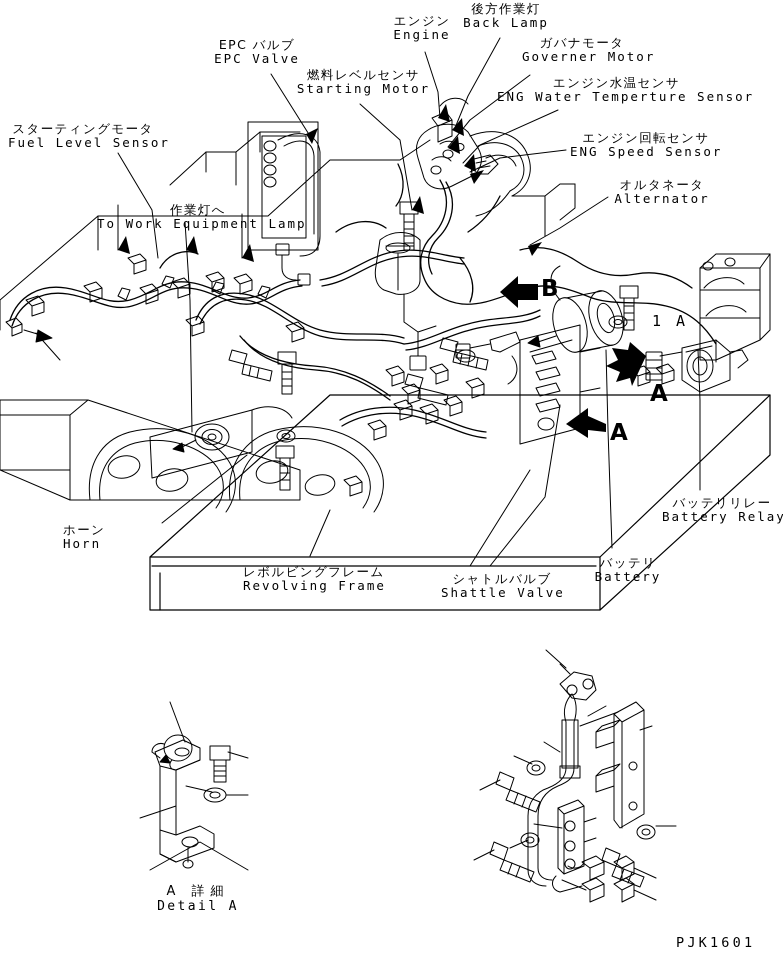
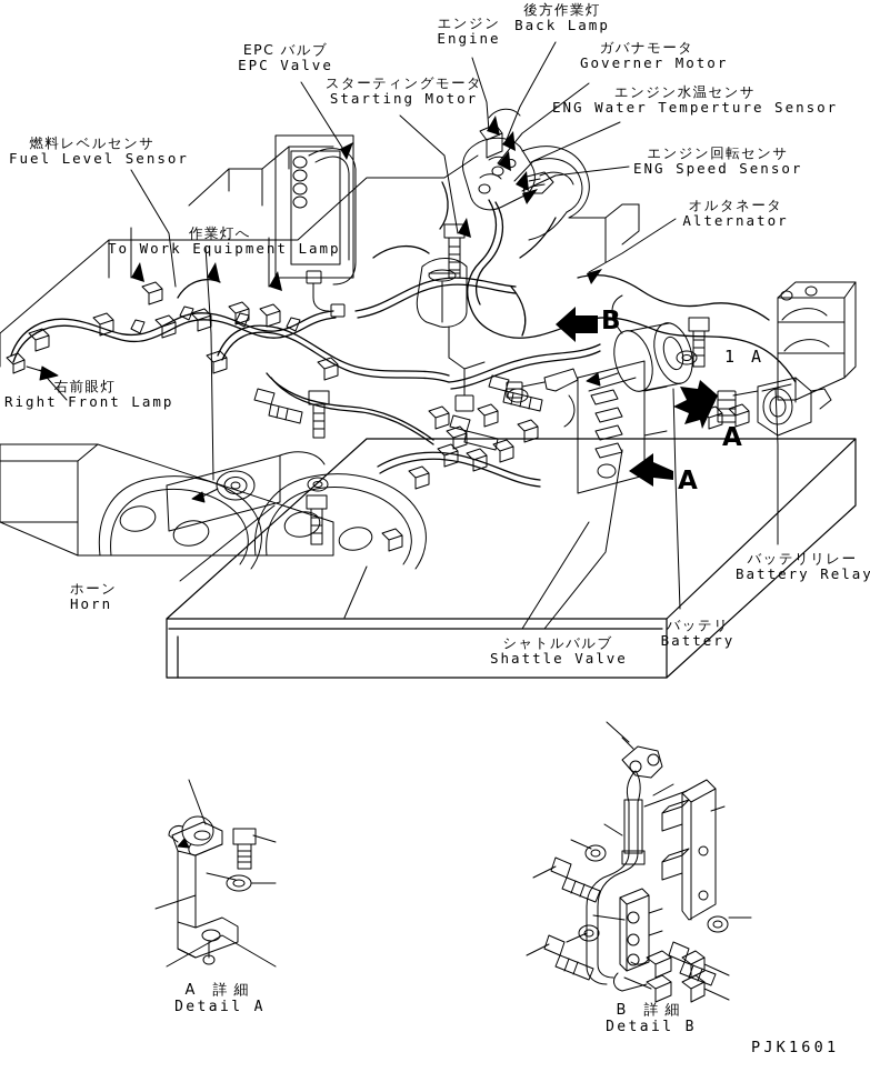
  EPC バルブ
  EPC Valve
- 燃料レベルセンサ
+ スターティングモータ
  Starting Motor
  エンジン
  Engine
  後方作業灯
  Back Lamp
  ガバナモータ
  Governer Motor
  エンジン水温センサ
  ENG Water Temperture Sensor
  エンジン回転センサ
  ENG Speed Sensor
  オルタネータ
  Alternator
- スターティングモータ
+ 燃料レベルセンサ
  Fuel Level Sensor
  作業灯へ
  To Work Equipment Lamp
+ 右前眼灯
+ Right Front Lamp
  ホーン
  Horn
- レボルビングフレーム
- Revolving Frame
  シャトルバルブ
  Shattle Valve
  バッテリ
  Battery
  バッテリリレー
  Battery Relay
  B
  A
  A
  1 A
  A 詳細
  Detail A
+ B 詳細
+ Detail B
  PJK1601
